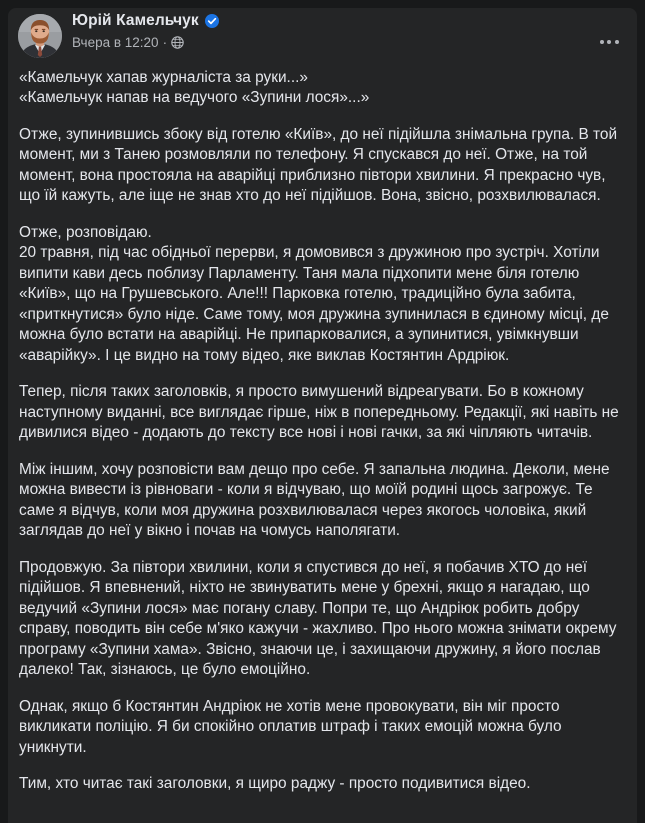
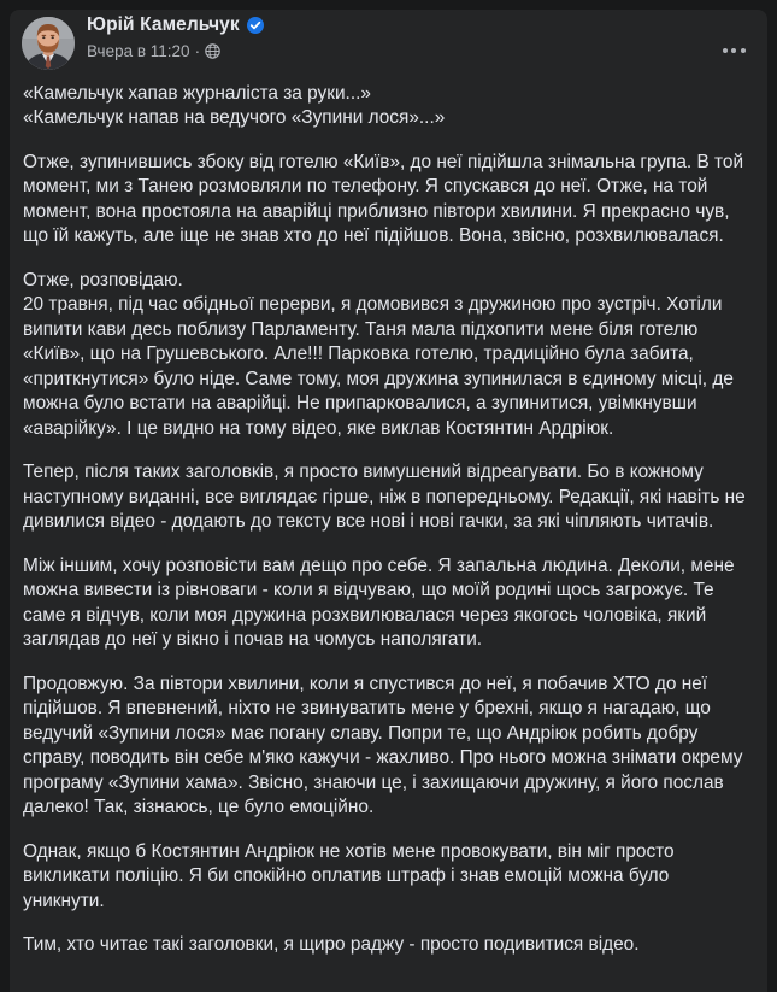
  Юрій Камельчук
- Вчера в 12:20
+ Вчера в 11:20
  ·
  «Камельчук хапав журналіста за руки...»
  «Камельчук напав на ведучого «Зупини лося»...»
  Отже, зупинившись збоку від готелю «Київ», до неї підійшла знімальна група. В той момент, ми з Танею розмовляли по телефону. Я спускався до неї. Отже, на той момент, вона простояла на аварійці приблизно півтори хвилини. Я прекрасно чув, що їй кажуть, але іще не знав хто до неї підійшов. Вона, звісно, розхвилювалася.
  Отже, розповідаю.
  20 травня, під час обідньої перерви, я домовився з дружиною про зустріч. Хотіли випити кави десь поблизу Парламенту. Таня мала підхопити мене біля готелю «Київ», що на Грушевського. Але!!! Парковка готелю, традиційно була забита, «приткнутися» було ніде. Саме тому, моя дружина зупинилася в єдиному місці, де можна було встати на аварійці. Не припарковалися, а зупинитися, увімкнувши «аварійку». І це видно на тому відео, яке виклав Костянтин Ардріюк.
  Тепер, після таких заголовків, я просто вимушений відреагувати. Бо в кожному наступному виданні, все виглядає гірше, ніж в попередньому. Редакції, які навіть не дивилися відео - додають до тексту все нові і нові гачки, за які чіпляють читачів.
  Між іншим, хочу розповісти вам дещо про себе. Я запальна людина. Деколи, мене можна вивести із рівноваги - коли я відчуваю, що моїй родині щось загрожує. Те саме я відчув, коли моя дружина розхвилювалася через якогось чоловіка, який заглядав до неї у вікно і почав на чомусь наполягати.
  Продовжую. За півтори хвилини, коли я спустився до неї, я побачив ХТО до неї підійшов. Я впевнений, ніхто не звинуватить мене у брехні, якщо я нагадаю, що ведучий «Зупини лося» має погану славу. Попри те, що Андріюк робить добру справу, поводить він себе м'яко кажучи - жахливо. Про нього можна знімати окрему програму «Зупини хама». Звісно, знаючи це, і захищаючи дружину, я його послав далеко! Так, зізнаюсь, це було емоційно.
- Однак, якщо б Костянтин Андріюк не хотів мене провокувати, він міг просто викликати поліцію. Я би спокійно оплатив штраф і таких емоцій можна було уникнути.
+ Однак, якщо б Костянтин Андріюк не хотів мене провокувати, він міг просто викликати поліцію. Я би спокійно оплатив штраф і знав емоцій можна було уникнути.
  Тим, хто читає такі заголовки, я щиро раджу - просто подивитися відео.
